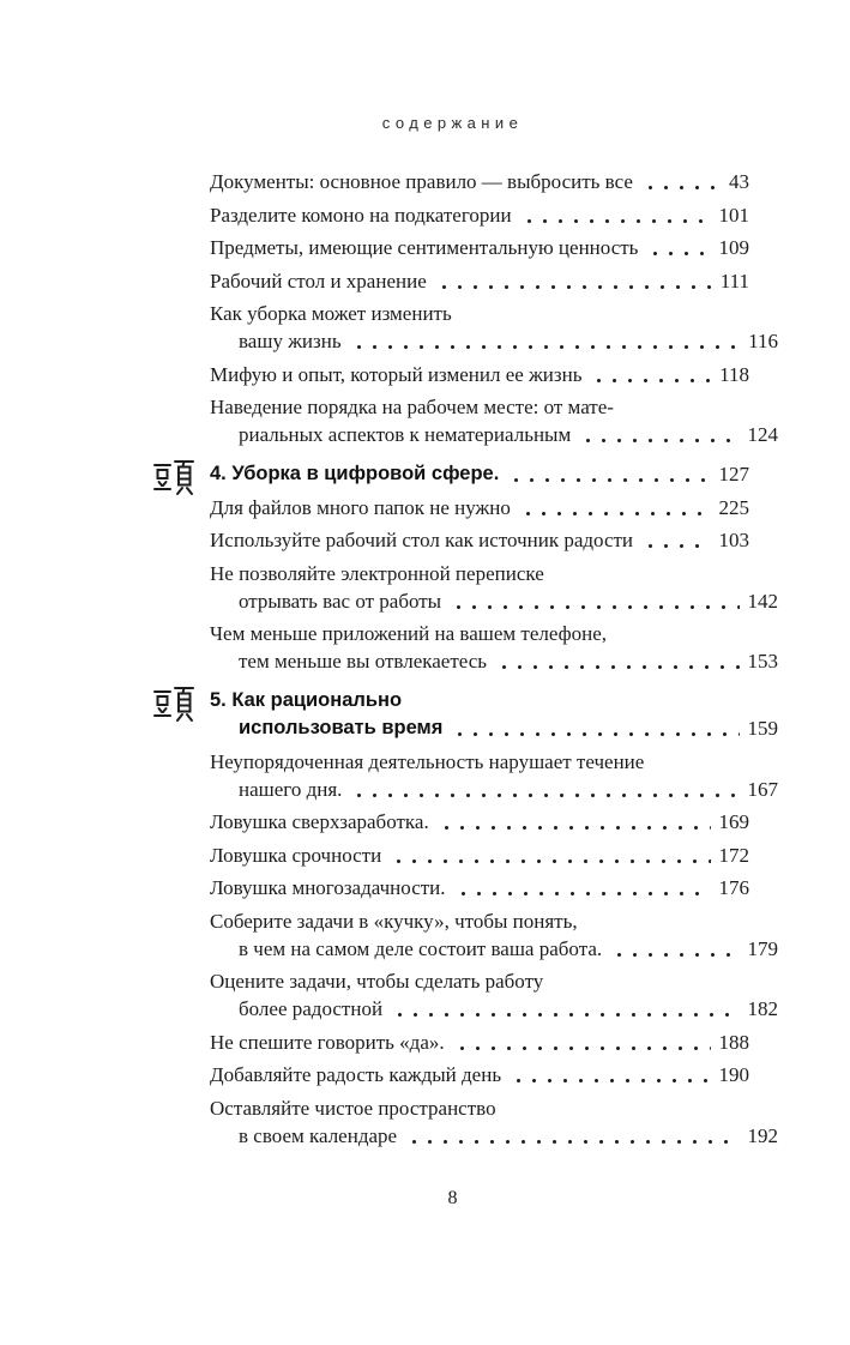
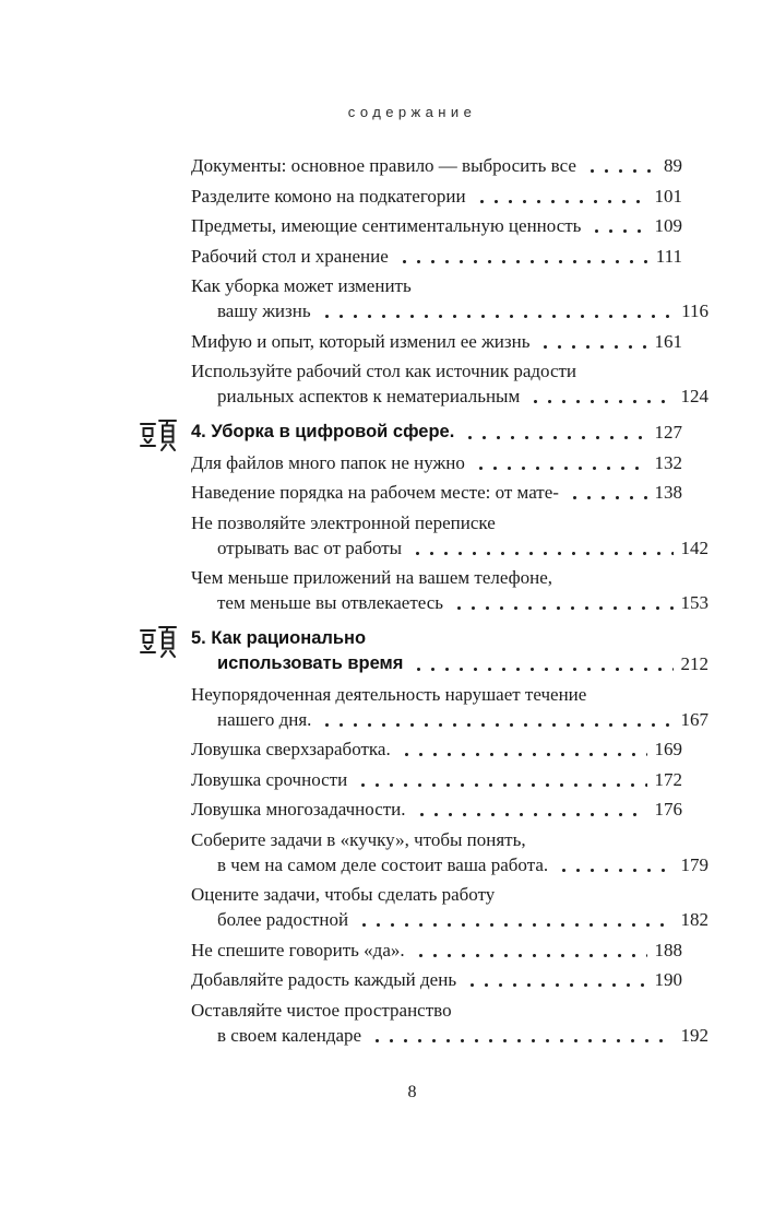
  содержание
  Документы: основное правило — выбросить все
- 43
+ 89
  Разделите комоно на подкатегории
  101
  Предметы, имеющие сентиментальную ценность
  109
  Рабочий стол и хранение
  111
  Как уборка может изменить
  вашу жизнь
  116
  Мифую и опыт, который изменил ее жизнь
- 118
+ 161
- Наведение порядка на рабочем месте: от мате-
+ Используйте рабочий стол как источник радости
  риальных аспектов к нематериальным
  124
  4. Уборка в цифровой сфере.
  127
  Для файлов много папок не нужно
- 225
+ 132
- Используйте рабочий стол как источник радости
+ Наведение порядка на рабочем месте: от мате-
- 103
+ 138
  Не позволяйте электронной переписке
  отрывать вас от работы
  142
  Чем меньше приложений на вашем телефоне,
  тем меньше вы отвлекаетесь
  153
  5. Как рационально
  использовать время
- 159
+ 212
  Неупорядоченная деятельность нарушает течение
  нашего дня.
  167
  Ловушка сверхзаработка.
  169
  Ловушка срочности
  172
  Ловушка многозадачности.
  176
  Соберите задачи в «кучку», чтобы понять,
  в чем на самом деле состоит ваша работа.
  179
  Оцените задачи, чтобы сделать работу
  более радостной
  182
  Не спешите говорить «да».
  188
  Добавляйте радость каждый день
  190
  Оставляйте чистое пространство
  в своем календаре
  192
  8
